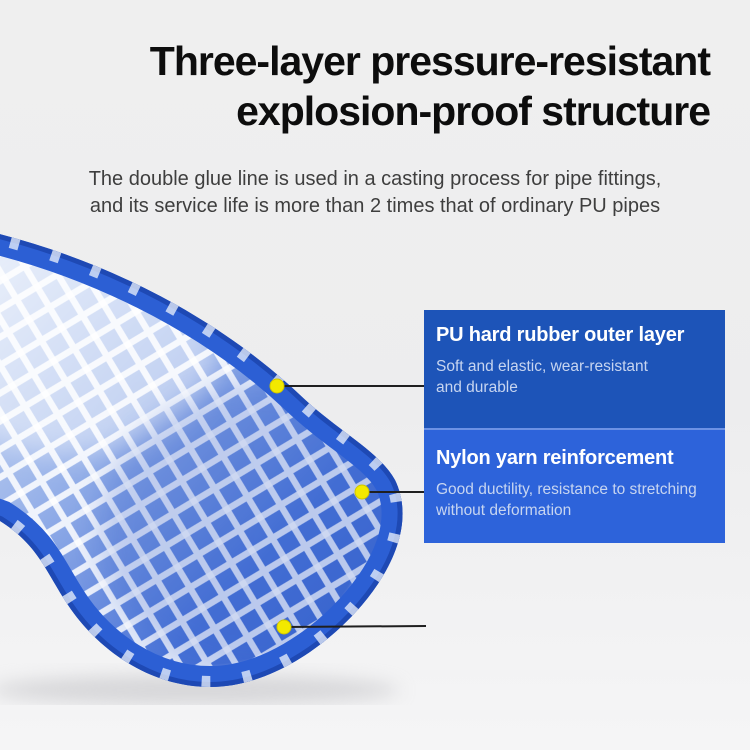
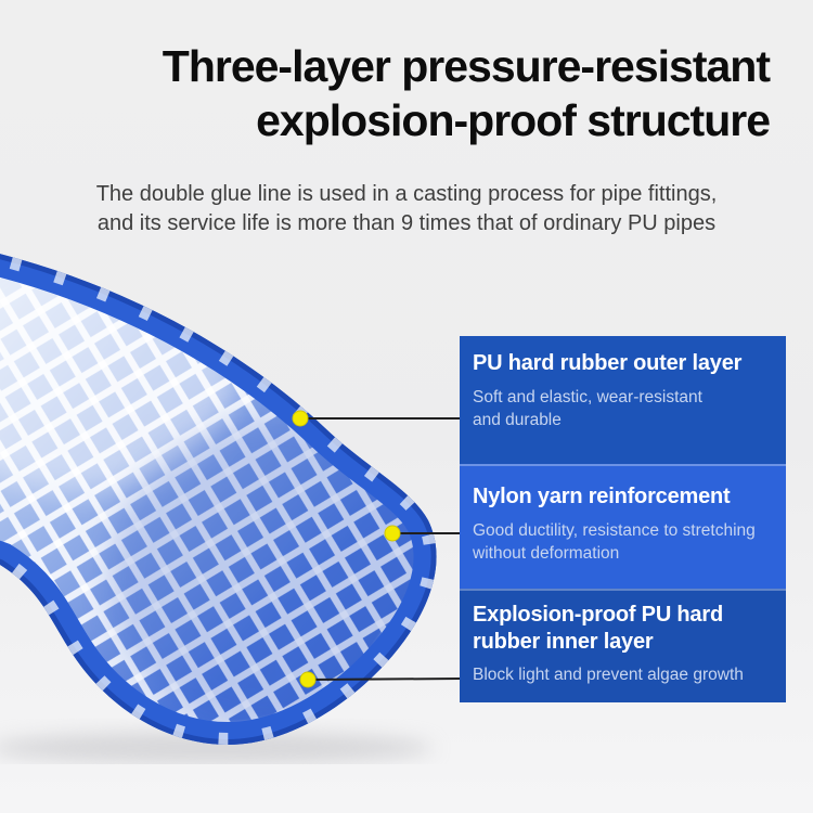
  Three-layer pressure-resistant
  explosion-proof structure
  The double glue line is used in a casting process for pipe fittings,
- and its service life is more than 2 times that of ordinary PU pipes
+ and its service life is more than 9 times that of ordinary PU pipes
  PU hard rubber outer layer
  Soft and elastic, wear-resistant
  and durable
  Nylon yarn reinforcement
  Good ductility, resistance to stretching
  without deformation
+ Explosion-proof PU hard
+ rubber inner layer
+ Block light and prevent algae growth
